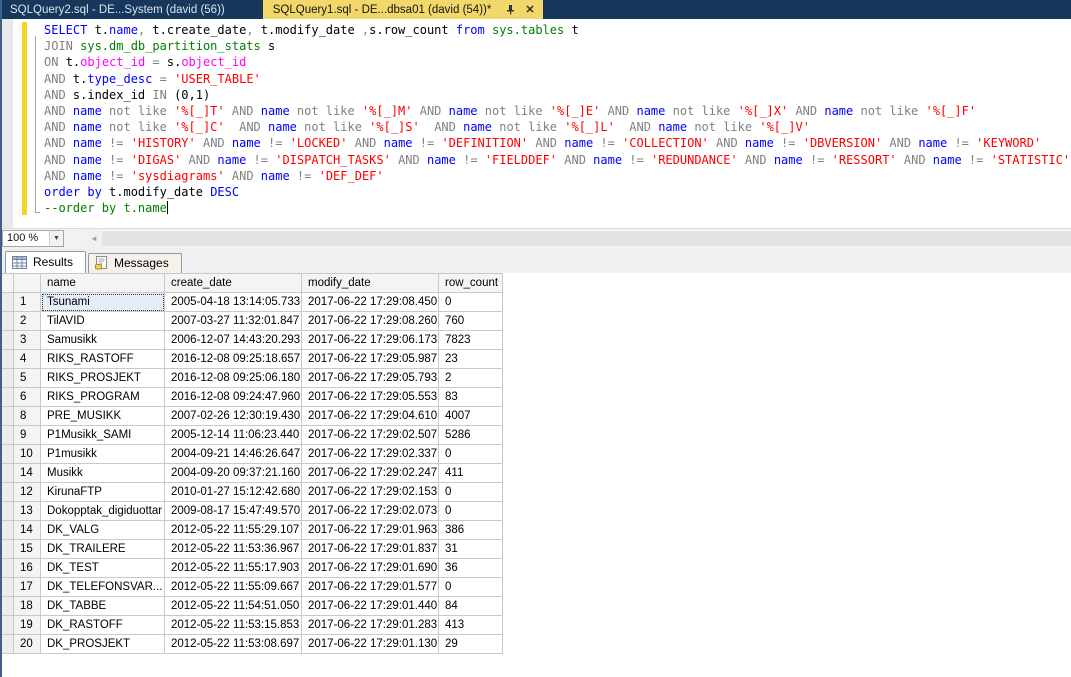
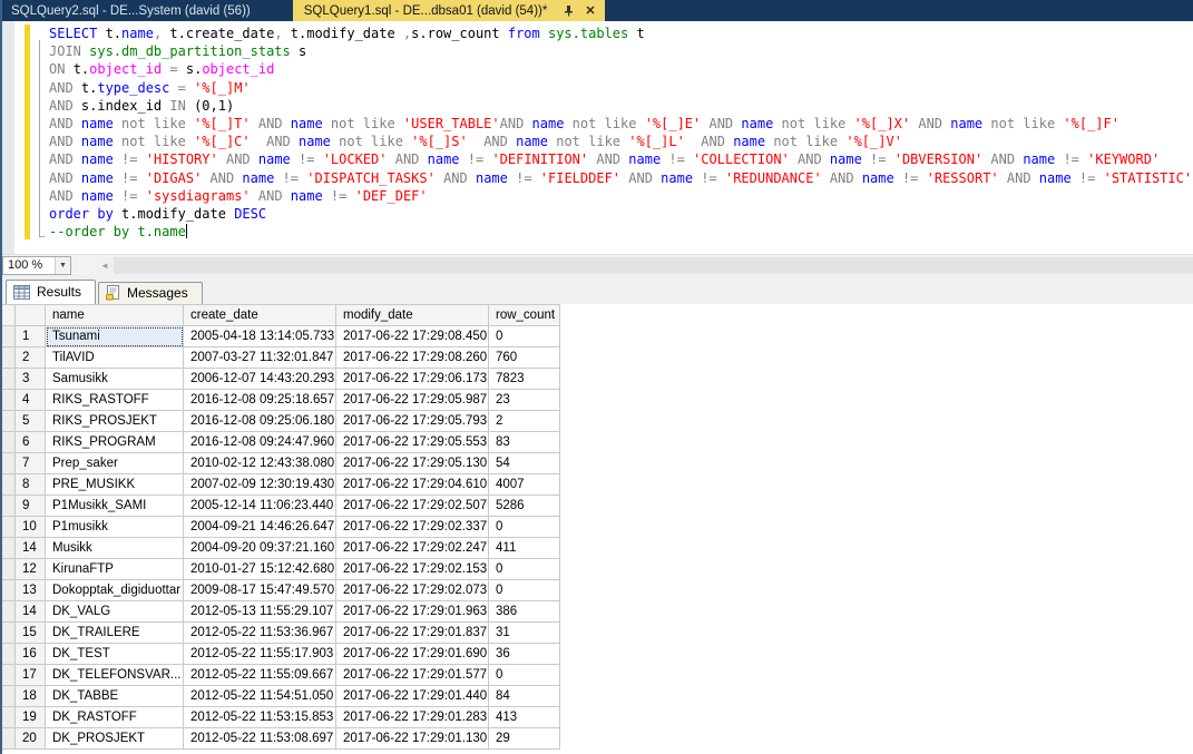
  SQLQuery2.sql - DE...System (david (56))
  SQLQuery1.sql - DE...dbsa01 (david (54))*
  ✕
  SELECT t.name, t.create_date, t.modify_date ,s.row_count from sys.tables t
  JOIN sys.dm_db_partition_stats s
  ON t.object_id = s.object_id
- AND t.type_desc = 'USER_TABLE'
+ AND t.type_desc = '%[_]M'
  AND s.index_id IN (0,1)
- AND name not like '%[_]T' AND name not like '%[_]M' AND name not like '%[_]E' AND name not like '%[_]X' AND name not like '%[_]F'
+ AND name not like '%[_]T' AND name not like 'USER_TABLE'AND name not like '%[_]E' AND name not like '%[_]X' AND name not like '%[_]F'
  AND name not like '%[_]C' AND name not like '%[_]S' AND name not like '%[_]L' AND name not like '%[_]V'
  AND name != 'HISTORY' AND name != 'LOCKED' AND name != 'DEFINITION' AND name != 'COLLECTION' AND name != 'DBVERSION' AND name != 'KEYWORD'
  AND name != 'DIGAS' AND name != 'DISPATCH_TASKS' AND name != 'FIELDDEF' AND name != 'REDUNDANCE' AND name != 'RESSORT' AND name != 'STATISTIC'
  AND name != 'sysdiagrams' AND name != 'DEF_DEF'
  order by t.modify_date DESC
  --order by t.name
  100 %
  ◄
  Results
  Messages
  		name	create_date	modify_date	row_count
  	1	Tsunami	2005-04-18 13:14:05.733	2017-06-22 17:29:08.450	0
  	2	TilAVID	2007-03-27 11:32:01.847	2017-06-22 17:29:08.260	760
  	3	Samusikk	2006-12-07 14:43:20.293	2017-06-22 17:29:06.173	7823
  	4	RIKS_RASTOFF	2016-12-08 09:25:18.657	2017-06-22 17:29:05.987	23
  	5	RIKS_PROSJEKT	2016-12-08 09:25:06.180	2017-06-22 17:29:05.793	2
  	6	RIKS_PROGRAM	2016-12-08 09:24:47.960	2017-06-22 17:29:05.553	83
+ 	7	Prep_saker	2010-02-12 12:43:38.080	2017-06-22 17:29:05.130	54
- 	8	PRE_MUSIKK	2007-02-26 12:30:19.430	2017-06-22 17:29:04.610	4007
+ 	8	PRE_MUSIKK	2007-02-09 12:30:19.430	2017-06-22 17:29:04.610	4007
  	9	P1Musikk_SAMI	2005-12-14 11:06:23.440	2017-06-22 17:29:02.507	5286
  	10	P1musikk	2004-09-21 14:46:26.647	2017-06-22 17:29:02.337	0
  	14	Musikk	2004-09-20 09:37:21.160	2017-06-22 17:29:02.247	411
  	12	KirunaFTP	2010-01-27 15:12:42.680	2017-06-22 17:29:02.153	0
  	13	Dokopptak_digiduottar	2009-08-17 15:47:49.570	2017-06-22 17:29:02.073	0
- 	14	DK_VALG	2012-05-22 11:55:29.107	2017-06-22 17:29:01.963	386
+ 	14	DK_VALG	2012-05-13 11:55:29.107	2017-06-22 17:29:01.963	386
  	15	DK_TRAILERE	2012-05-22 11:53:36.967	2017-06-22 17:29:01.837	31
  	16	DK_TEST	2012-05-22 11:55:17.903	2017-06-22 17:29:01.690	36
  	17	DK_TELEFONSVAR...	2012-05-22 11:55:09.667	2017-06-22 17:29:01.577	0
  	18	DK_TABBE	2012-05-22 11:54:51.050	2017-06-22 17:29:01.440	84
  	19	DK_RASTOFF	2012-05-22 11:53:15.853	2017-06-22 17:29:01.283	413
  	20	DK_PROSJEKT	2012-05-22 11:53:08.697	2017-06-22 17:29:01.130	29
